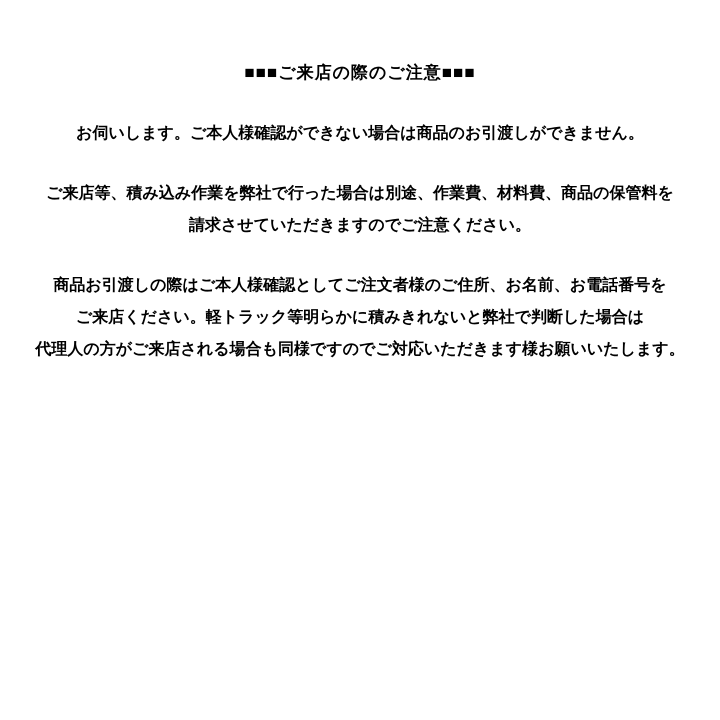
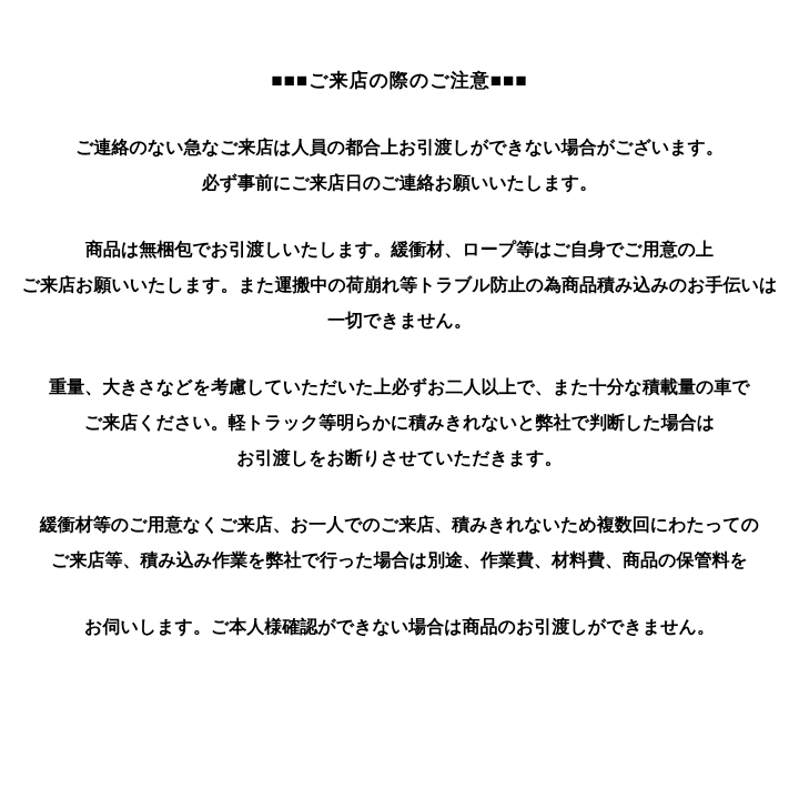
  ■■■ご来店の際のご注意■■■
+ ご連絡のない急なご来店は人員の都合上お引渡しができない場合がございます。
+ 必ず事前にご来店日のご連絡お願いいたします。
+ 商品は無梱包でお引渡しいたします。緩衝材、ロープ等はご自身でご用意の上
+ ご来店お願いいたします。また運搬中の荷崩れ等トラブル防止の為商品積み込みのお手伝いは
+ 一切できません。
+ 重量、大きさなどを考慮していただいた上必ずお二人以上で、また十分な積載量の車で
- お伺いします。ご本人様確認ができない場合は商品のお引渡しができません。
+ ご来店ください。軽トラック等明らかに積みきれないと弊社で判断した場合は
+ お引渡しをお断りさせていただきます。
+ 緩衝材等のご用意なくご来店、お一人でのご来店、積みきれないため複数回にわたっての
  ご来店等、積み込み作業を弊社で行った場合は別途、作業費、材料費、商品の保管料を
- 請求させていただきますのでご注意ください。
- 商品お引渡しの際はご本人様確認としてご注文者様のご住所、お名前、お電話番号を
- ご来店ください。軽トラック等明らかに積みきれないと弊社で判断した場合は
+ お伺いします。ご本人様確認ができない場合は商品のお引渡しができません。
- 代理人の方がご来店される場合も同様ですのでご対応いただきます様お願いいたします。
